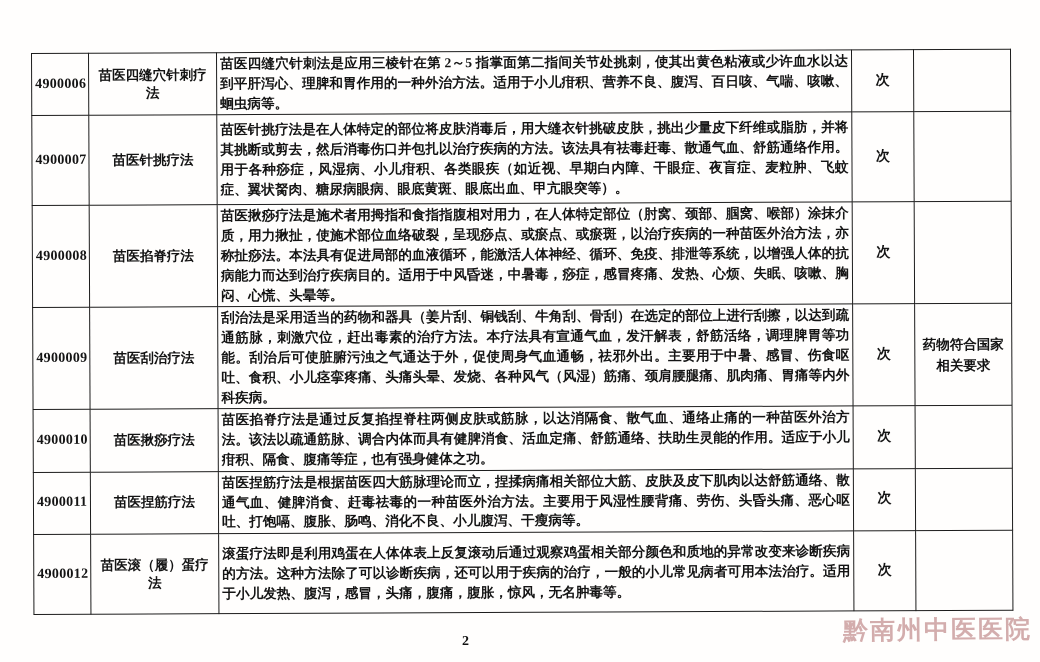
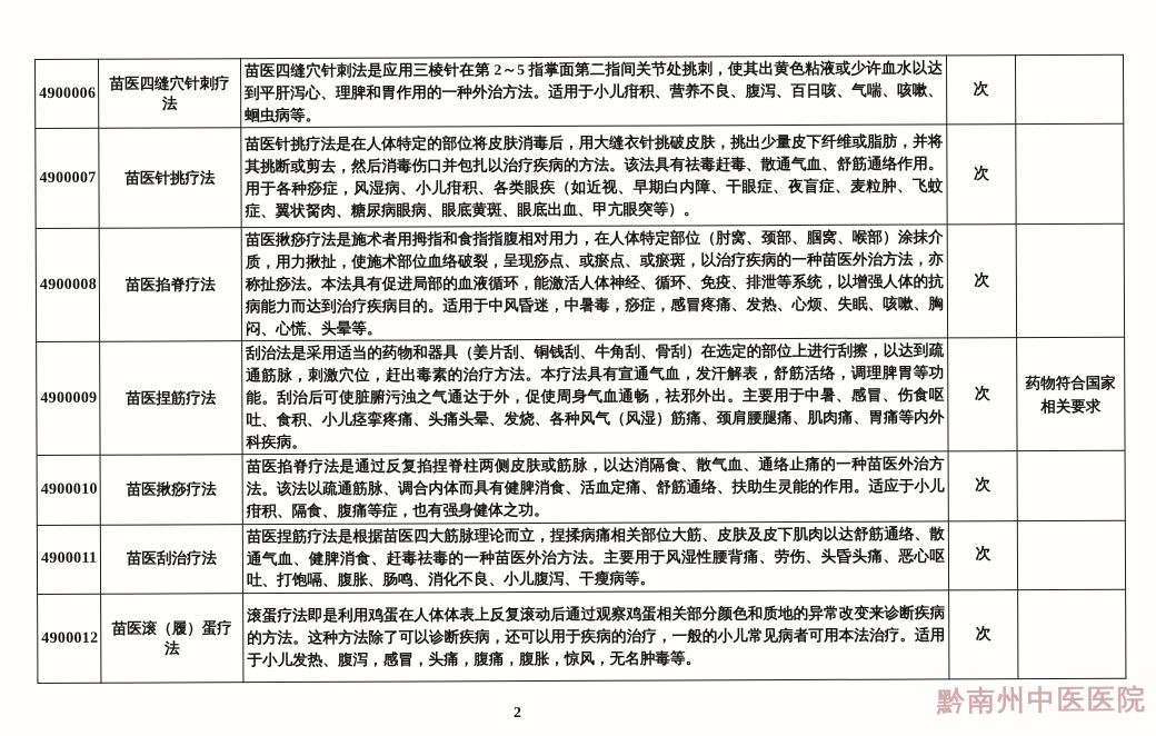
  4900006	苗医四缝穴针刺疗法	苗医四缝穴针刺法是应用三棱针在第 2～5 指掌面第二指间关节处挑刺，使其出黄色粘液或少许血水以达到平肝泻心、理脾和胃作用的一种外治方法。适用于小儿疳积、营养不良、腹泻、百日咳、气喘、咳嗽、蛔虫病等。	次
  4900007	苗医针挑疗法	苗医针挑疗法是在人体特定的部位将皮肤消毒后，用大缝衣针挑破皮肤，挑出少量皮下纤维或脂肪，并将其挑断或剪去，然后消毒伤口并包扎以治疗疾病的方法。该法具有祛毒赶毒、散通气血、舒筋通络作用。用于各种痧症，风湿病、小儿疳积、各类眼疾（如近视、早期白内障、干眼症、夜盲症、麦粒肿、飞蚊症、翼状胬肉、糖尿病眼病、眼底黄斑、眼底出血、甲亢眼突等）。	次
  4900008	苗医掐脊疗法	苗医揪痧疗法是施术者用拇指和食指指腹相对用力，在人体特定部位（肘窝、颈部、腘窝、喉部）涂抹介质，用力揪扯，使施术部位血络破裂，呈现痧点、或瘀点、或瘀斑，以治疗疾病的一种苗医外治方法，亦称扯痧法。本法具有促进局部的血液循环，能激活人体神经、循环、免疫、排泄等系统，以增强人体的抗病能力而达到治疗疾病目的。适用于中风昏迷，中暑毒，痧症，感冒疼痛、发热、心烦、失眠、咳嗽、胸闷、心慌、头晕等。	次
- 4900009	苗医刮治疗法	刮治法是采用适当的药物和器具（姜片刮、铜钱刮、牛角刮、骨刮）在选定的部位上进行刮擦，以达到疏通筋脉，刺激穴位，赶出毒素的治疗方法。本疗法具有宣通气血，发汗解表，舒筋活络，调理脾胃等功能。刮治后可使脏腑污浊之气通达于外，促使周身气血通畅，祛邪外出。主要用于中暑、感冒、伤食呕吐、食积、小儿痉挛疼痛、头痛头晕、发烧、各种风气（风湿）筋痛、颈肩腰腿痛、肌肉痛、胃痛等内外科疾病。	次	药物符合国家相关要求
+ 4900009	苗医捏筋疗法	刮治法是采用适当的药物和器具（姜片刮、铜钱刮、牛角刮、骨刮）在选定的部位上进行刮擦，以达到疏通筋脉，刺激穴位，赶出毒素的治疗方法。本疗法具有宣通气血，发汗解表，舒筋活络，调理脾胃等功能。刮治后可使脏腑污浊之气通达于外，促使周身气血通畅，祛邪外出。主要用于中暑、感冒、伤食呕吐、食积、小儿痉挛疼痛、头痛头晕、发烧、各种风气（风湿）筋痛、颈肩腰腿痛、肌肉痛、胃痛等内外科疾病。	次	药物符合国家相关要求
  4900010	苗医揪痧疗法	苗医掐脊疗法是通过反复掐捏脊柱两侧皮肤或筋脉，以达消隔食、散气血、通络止痛的一种苗医外治方法。该法以疏通筋脉、调合内体而具有健脾消食、活血定痛、舒筋通络、扶助生灵能的作用。适应于小儿疳积、隔食、腹痛等症，也有强身健体之功。	次
- 4900011	苗医捏筋疗法	苗医捏筋疗法是根据苗医四大筋脉理论而立，捏揉病痛相关部位大筋、皮肤及皮下肌肉以达舒筋通络、散通气血、健脾消食、赶毒祛毒的一种苗医外治方法。主要用于风湿性腰背痛、劳伤、头昏头痛、恶心呕吐、打饱嗝、腹胀、肠鸣、消化不良、小儿腹泻、干瘦病等。	次
+ 4900011	苗医刮治疗法	苗医捏筋疗法是根据苗医四大筋脉理论而立，捏揉病痛相关部位大筋、皮肤及皮下肌肉以达舒筋通络、散通气血、健脾消食、赶毒祛毒的一种苗医外治方法。主要用于风湿性腰背痛、劳伤、头昏头痛、恶心呕吐、打饱嗝、腹胀、肠鸣、消化不良、小儿腹泻、干瘦病等。	次
  4900012	苗医滚（履）蛋疗法	滚蛋疗法即是利用鸡蛋在人体体表上反复滚动后通过观察鸡蛋相关部分颜色和质地的异常改变来诊断疾病的方法。这种方法除了可以诊断疾病，还可以用于疾病的治疗，一般的小儿常见病者可用本法治疗。适用于小儿发热、腹泻，感冒，头痛，腹痛，腹胀，惊风，无名肿毒等。	次
  2
  黔南州中医医院
